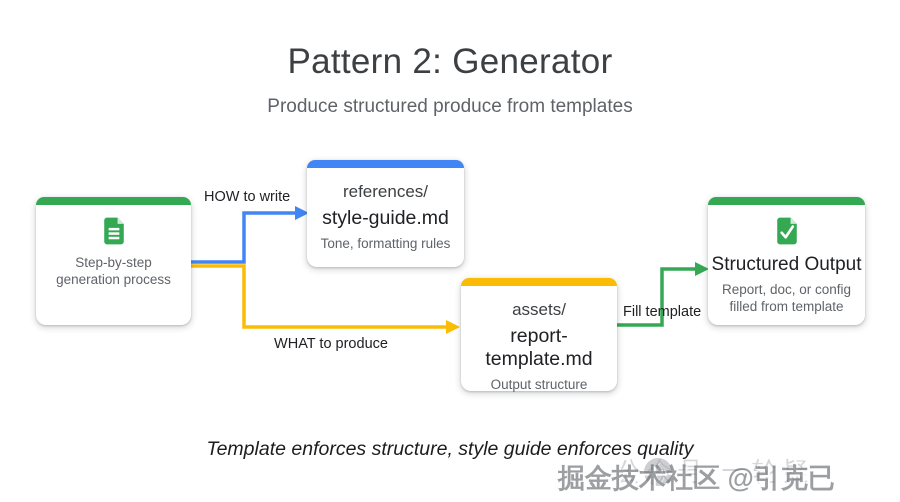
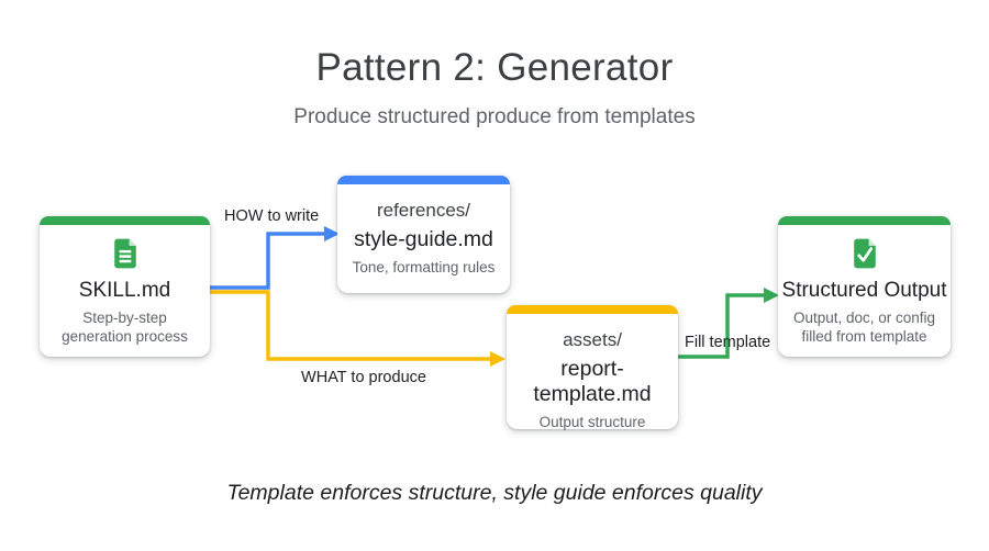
  Pattern 2: Generator
  Produce structured produce from templates
  HOW to write
  WHAT to produce
  Fill template
+ SKILL.md
  Step-by-step generation process
  references/
  style-guide.md
  Tone, formatting rules
  assets/
  report-template.md
  Output structure
  Structured Output
- Report, doc, or config filled from template
+ Output, doc, or config filled from template
  Template enforces structure, style guide enforces quality
- 公众号 一轮疑
- 掘金技术社区 @引克已
